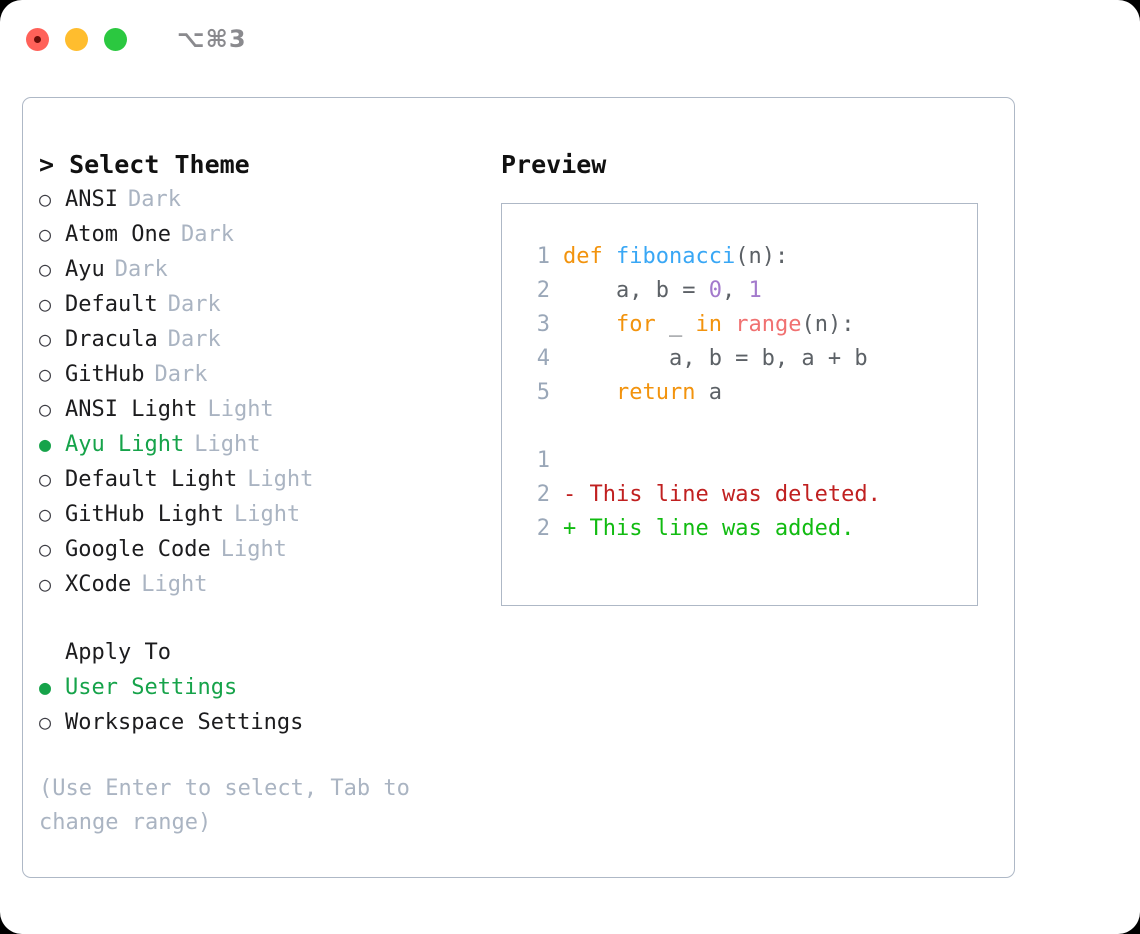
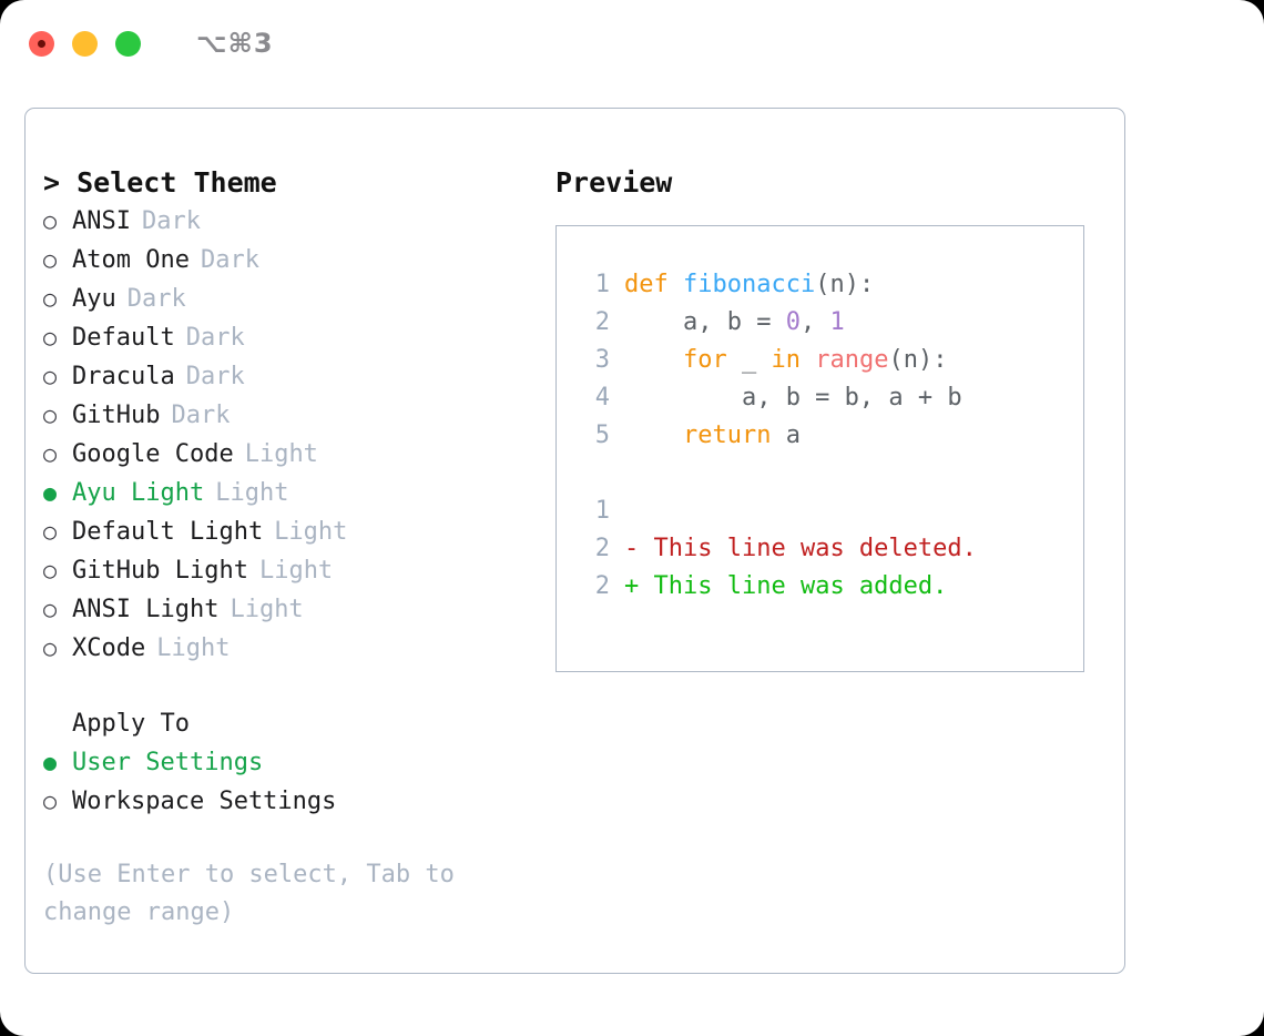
  ⌥⌘3
  > Select Theme
  ○
  ANSI
  Dark
  ○
  Atom One
  Dark
  ○
  Ayu
  Dark
  ○
  Default
  Dark
  ○
  Dracula
  Dark
  ○
  GitHub
  Dark
  ○
- ANSI Light
+ Google Code
  Light
  ●
  Ayu Light
  Light
  ○
  Default Light
  Light
  ○
  GitHub Light
  Light
  ○
- Google Code
+ ANSI Light
  Light
  ○
  XCode
  Light
  Apply To
  ●
  User Settings
  ○
  Workspace Settings
  (Use Enter to select, Tab to change range)
  Preview
  1
  def fibonacci(n):
  2
  a, b = 0, 1
  3
  for _ in range(n):
  4
  a, b = b, a + b
  5
  return a
  1
  2
  - This line was deleted.
  2
  + This line was added.
